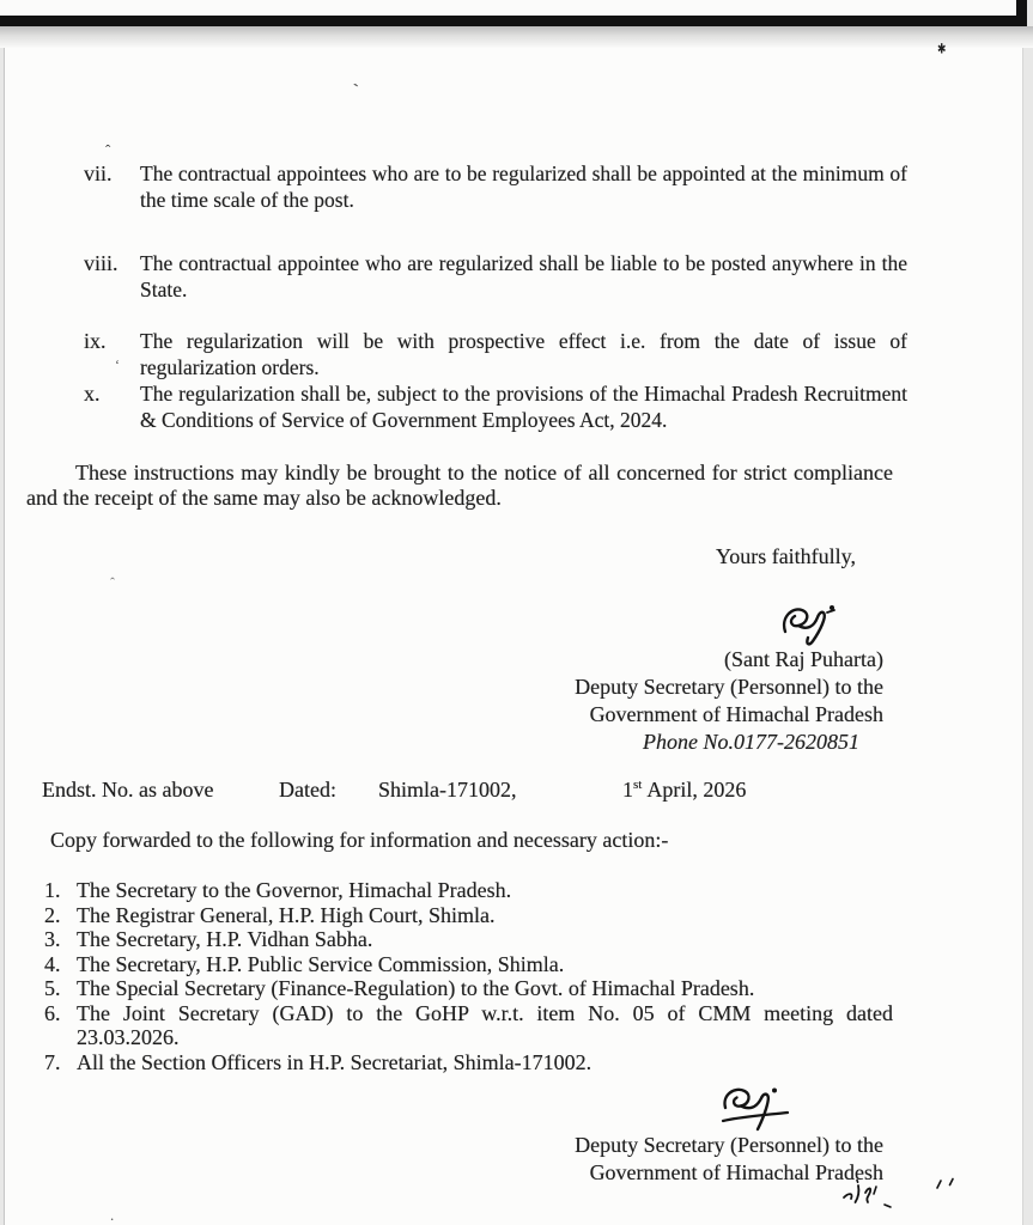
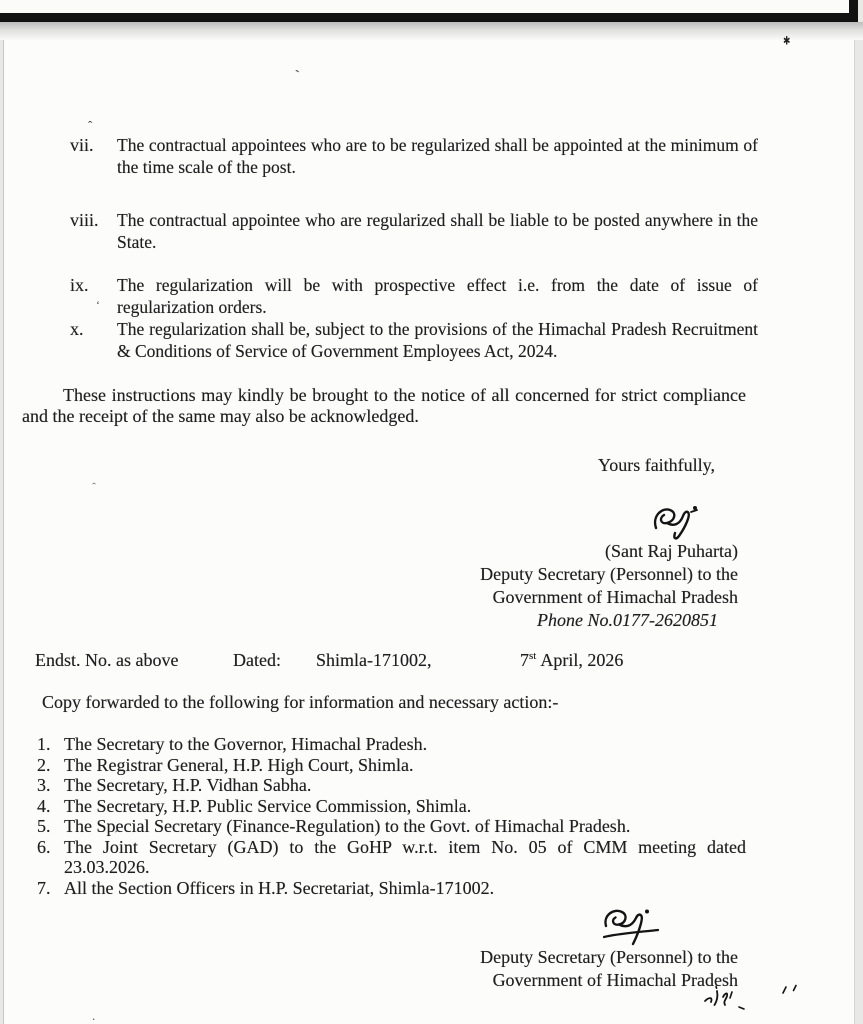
  ✱
  ˆ
  ʻ
  ˆ
  ˊ
  .
  vii.
  The contractual appointees who are to be regularized shall be appointed at the minimum of the time scale of the post.
  viii.
  The contractual appointee who are regularized shall be liable to be posted anywhere in the State.
  ix.
  The regularization will be with prospective effect i.e. from the date of issue of regularization orders.
  x.
  The regularization shall be, subject to the provisions of the Himachal Pradesh Recruitment & Conditions of Service of Government Employees Act, 2024.
  These instructions may kindly be brought to the notice of all concerned for strict compliance and the receipt of the same may also be acknowledged.
  Yours faithfully,
  (Sant Raj Puharta)
  Deputy Secretary (Personnel) to the
  Government of Himachal Pradesh
  Phone No.0177-2620851
  Endst. No. as above
  Dated:
  Shimla-171002,
- 1st April, 2026
+ 7st April, 2026
  Copy forwarded to the following for information and necessary action:-
  1.
  The Secretary to the Governor, Himachal Pradesh.
  2.
  The Registrar General, H.P. High Court, Shimla.
  3.
  The Secretary, H.P. Vidhan Sabha.
  4.
  The Secretary, H.P. Public Service Commission, Shimla.
  5.
  The Special Secretary (Finance-Regulation) to the Govt. of Himachal Pradesh.
  6.
  The Joint Secretary (GAD) to the GoHP w.r.t. item No. 05 of CMM meeting dated 23.03.2026.
  7.
  All the Section Officers in H.P. Secretariat, Shimla-171002.
  Deputy Secretary (Personnel) to the
  Government of Himachal Pradesh
